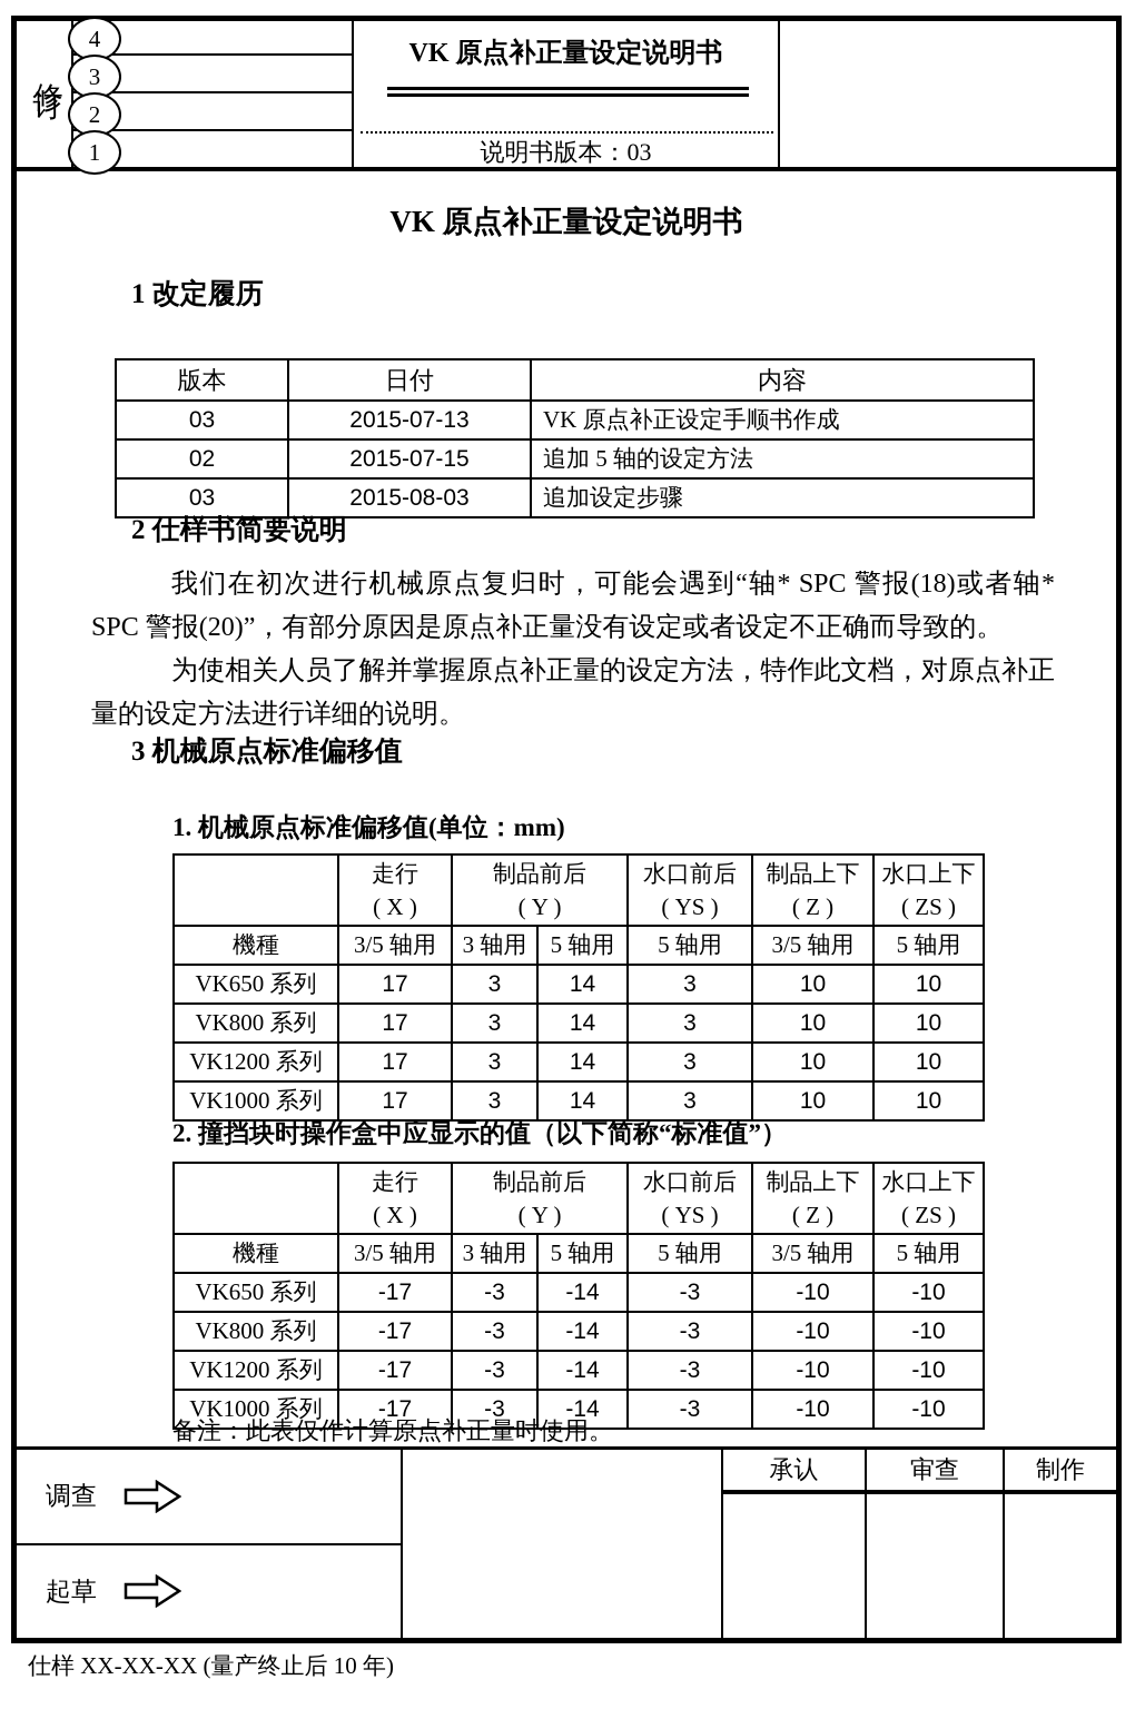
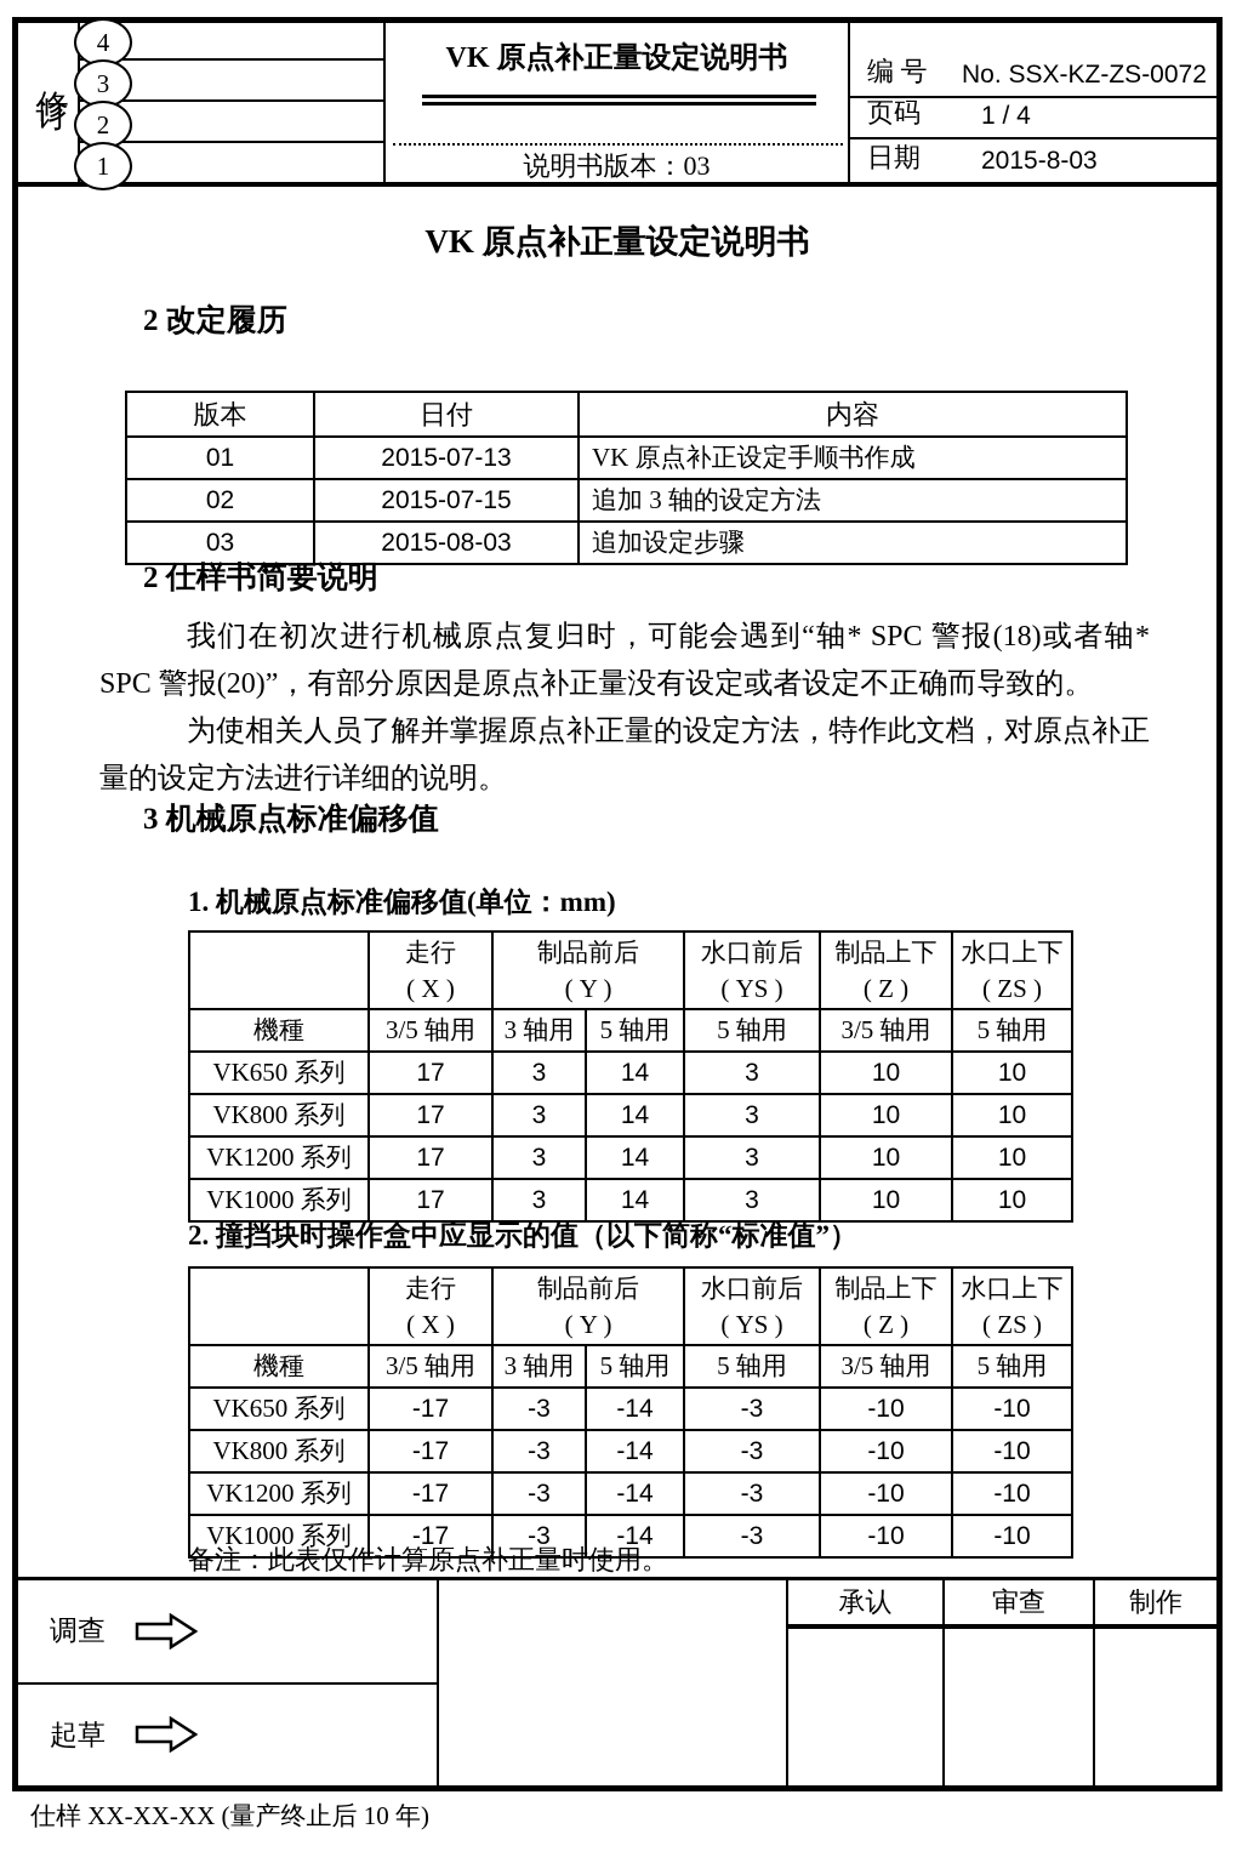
  4
  3
  2
  1
  VK 原点补正量设定说明书
  说明书版本：03
+ 编 号
+ No. SSX-KZ-ZS-0072
+ 页码
+ 1 / 4
+ 日期
+ 2015-8-03
  VK 原点补正量设定说明书
- 1 改定履历
+ 2 改定履历
  版本	日付	内容
- 03	2015-07-13	VK 原点补正设定手顺书作成
+ 01	2015-07-13	VK 原点补正设定手顺书作成
- 02	2015-07-15	追加 5 轴的设定方法
+ 02	2015-07-15	追加 3 轴的设定方法
  03	2015-08-03	追加设定步骤
  2 仕样书简要说明
  我们在初次进行机械原点复归时，可能会遇到“轴* SPC 警报(18)或者轴* SPC 警报(20)”，有部分原因是原点补正量没有设定或者设定不正确而导致的。
  为使相关人员了解并掌握原点补正量的设定方法，特作此文档，对原点补正量的设定方法进行详细的说明。
  3 机械原点标准偏移值
  1. 机械原点标准偏移值(单位：mm)
  	走行( X )	制品前后( Y )	水口前后( YS )	制品上下( Z )	水口上下( ZS )
  機種	3/5 轴用	3 轴用	5 轴用	5 轴用	3/5 轴用	5 轴用
  VK650 系列	17	3	14	3	10	10
  VK800 系列	17	3	14	3	10	10
  VK1200 系列	17	3	14	3	10	10
  VK1000 系列	17	3	14	3	10	10
  2. 撞挡块时操作盒中应显示的值（以下简称“标准值”）
  	走行( X )	制品前后( Y )	水口前后( YS )	制品上下( Z )	水口上下( ZS )
  機種	3/5 轴用	3 轴用	5 轴用	5 轴用	3/5 轴用	5 轴用
  VK650 系列	-17	-3	-14	-3	-10	-10
  VK800 系列	-17	-3	-14	-3	-10	-10
  VK1200 系列	-17	-3	-14	-3	-10	-10
  VK1000 系列	-17	-3	-14	-3	-10	-10
  备注：此表仅作计算原点补正量时使用。
  调查
  起草
  承认
  审查
  制作
  仕样 XX-XX-XX (量产终止后 10 年)
